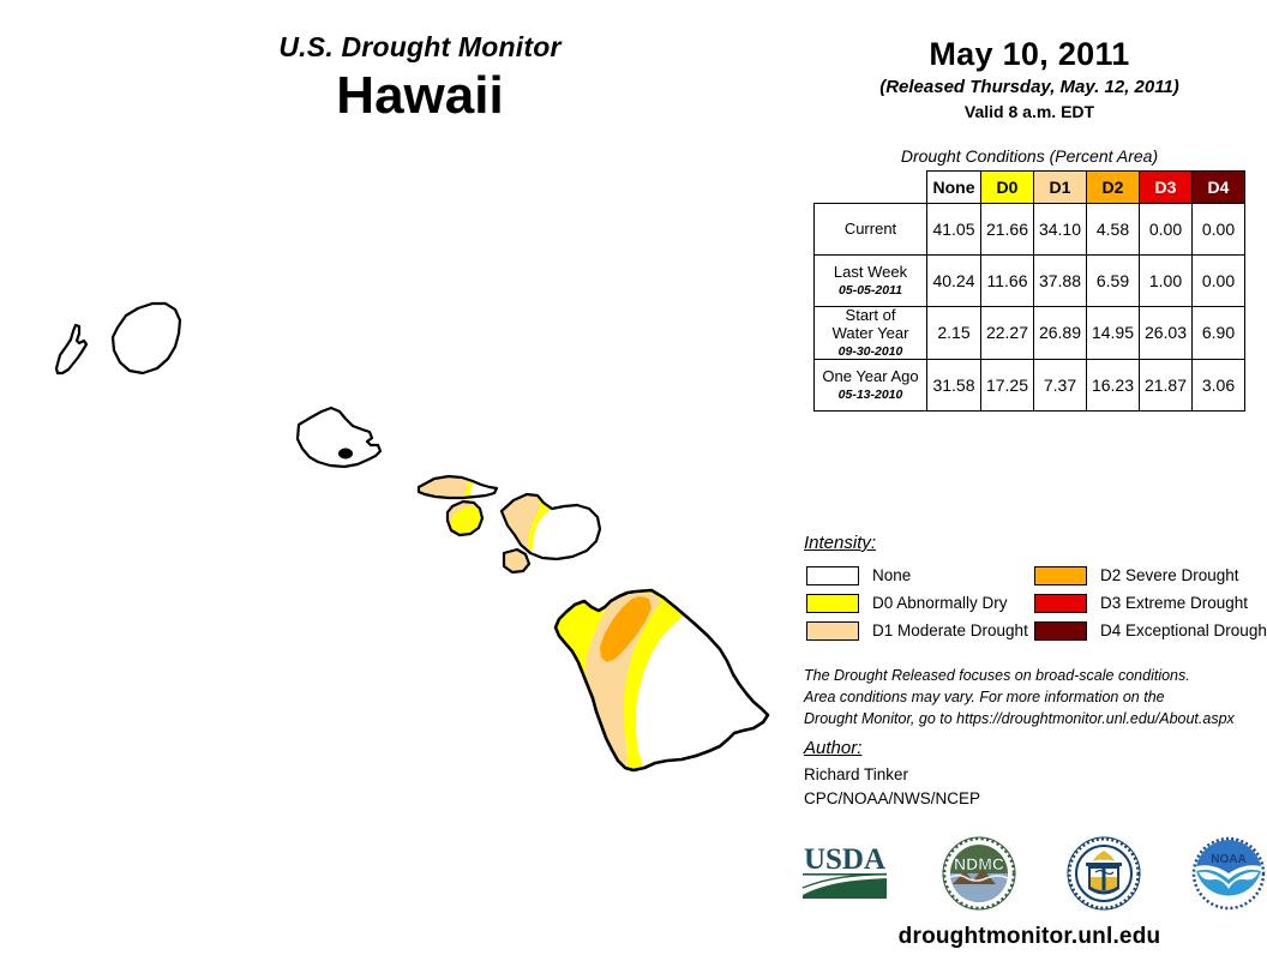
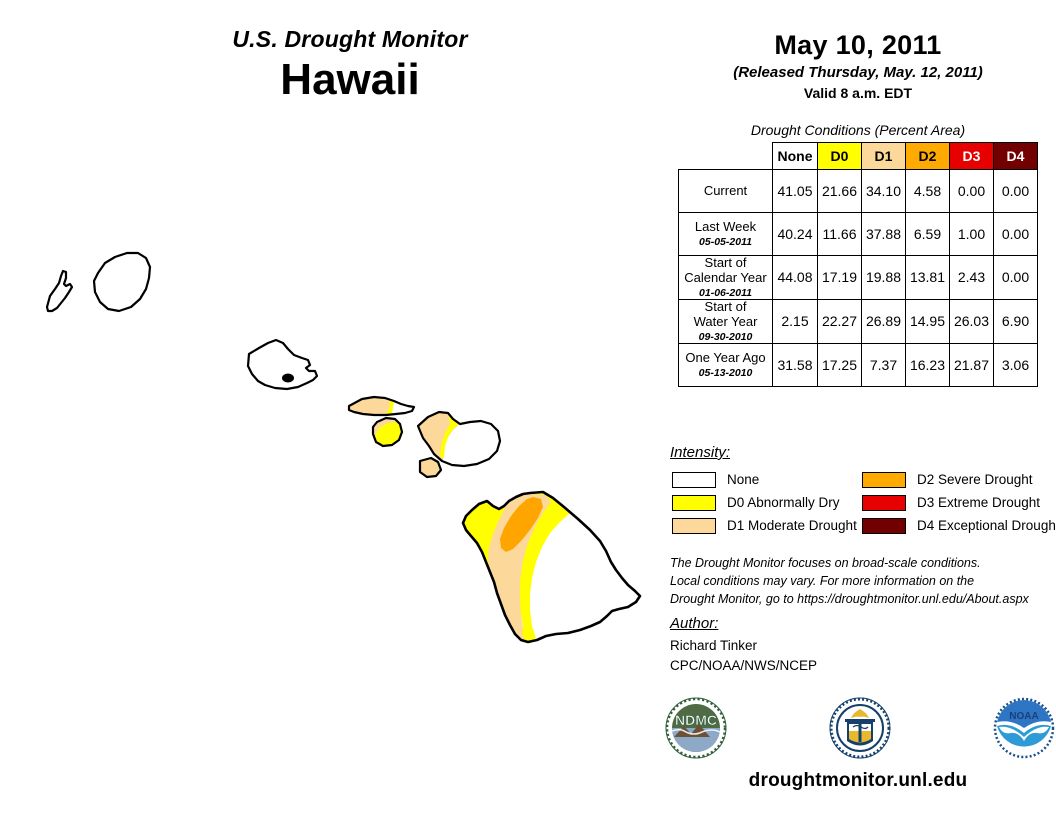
  U.S. Drought Monitor
  Hawaii
  May 10, 2011
  (Released Thursday, May. 12, 2011)
  Valid 8 a.m. EDT
  Drought Conditions (Percent Area)
  	None	D0	D1	D2	D3	D4
  Current	41.05	21.66	34.10	4.58	0.00	0.00
  Last Week05-05-2011	40.24	11.66	37.88	6.59	1.00	0.00
+ Start ofCalendar Year01-06-2011	44.08	17.19	19.88	13.81	2.43	0.00
  Start ofWater Year09-30-2010	2.15	22.27	26.89	14.95	26.03	6.90
  One Year Ago05-13-2010	31.58	17.25	7.37	16.23	21.87	3.06
  Intensity:
  None
  D2 Severe Drought
  D0 Abnormally Dry
  D3 Extreme Drought
  D1 Moderate Drought
  D4 Exceptional Drough
- The Drought Released focuses on broad-scale conditions.
+ The Drought Monitor focuses on broad-scale conditions.
- Area conditions may vary. For more information on the
+ Local conditions may vary. For more information on the
  Drought Monitor, go to https://droughtmonitor.unl.edu/About.aspx
  Author:
  Richard Tinker
  CPC/NOAA/NWS/NCEP
- USDA
  NDMC
  NOAA
  droughtmonitor.unl.edu
